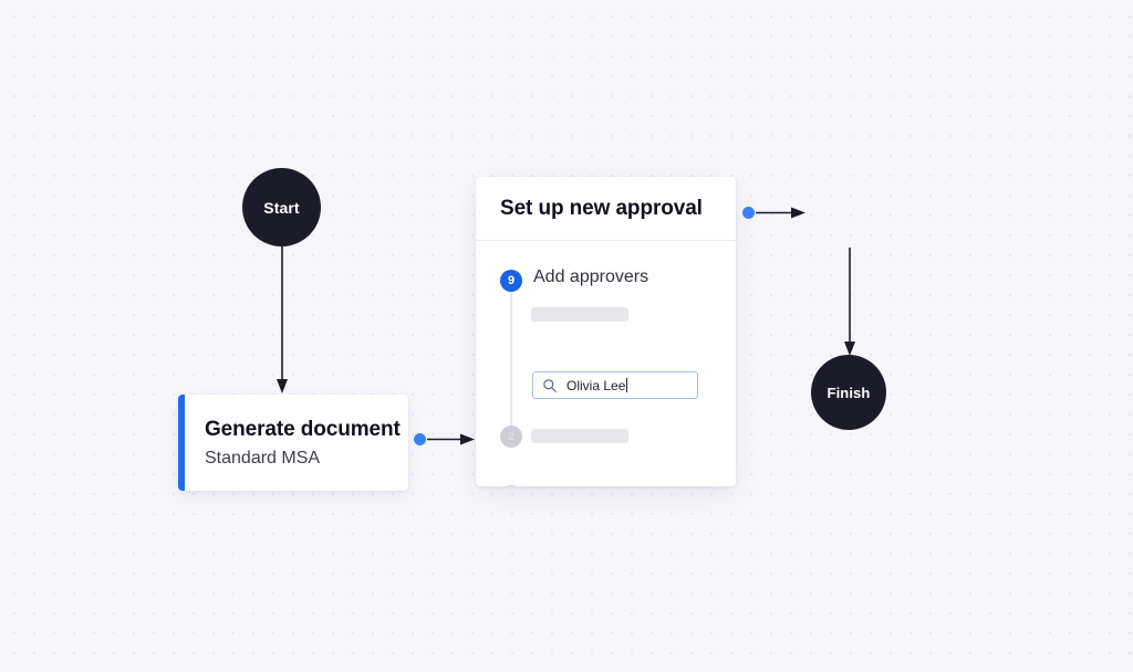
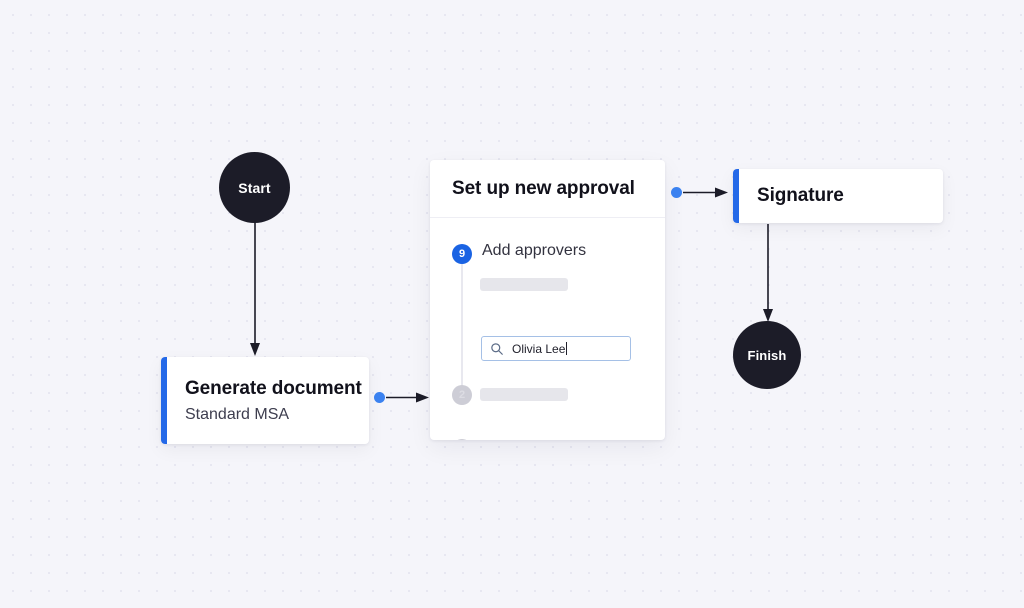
  Start
  Generate document
  Standard MSA
  Set up new approval
  9
  Add approvers
  Olivia Lee
+ Signature
  Finish
